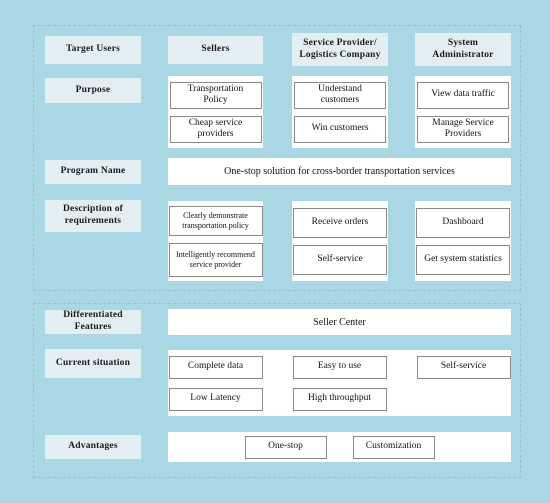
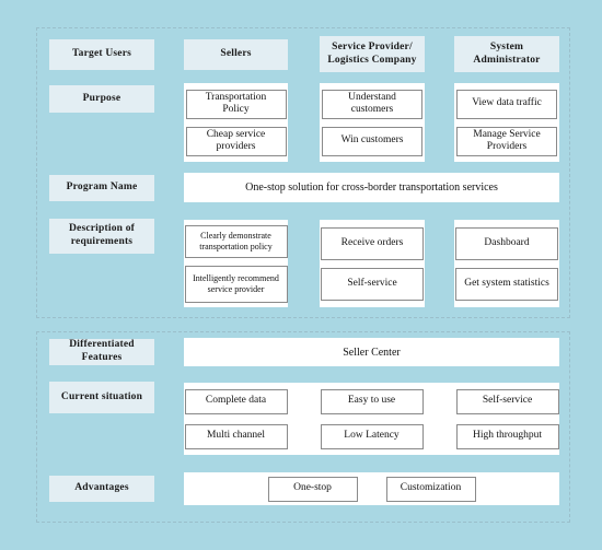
  Target Users
  Sellers
  Service Provider/
  Logistics Company
  System
  Administrator
  Purpose
  Transportation Policy
  Cheap service providers
  Understand customers
  Win customers
  View data traffic
  Manage Service Providers
  Program Name
  One-stop solution for cross-border transportation services
  Description of requirements
  Clearly demonstrate transportation policy
  Intelligently recommend service provider
  Receive orders
  Self-service
  Dashboard
  Get system statistics
  Differentiated Features
  Seller Center
  Current situation
  Complete data
  Easy to use
  Self-service
+ Multi channel
  Low Latency
  High throughput
  Advantages
  One-stop
  Customization
